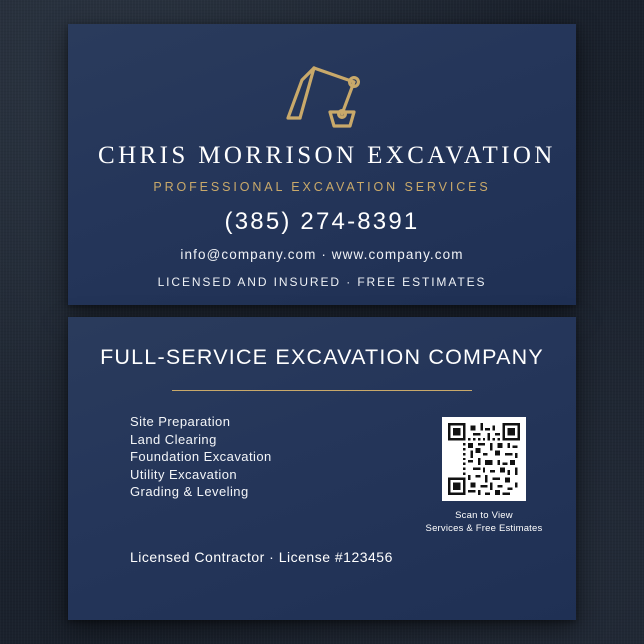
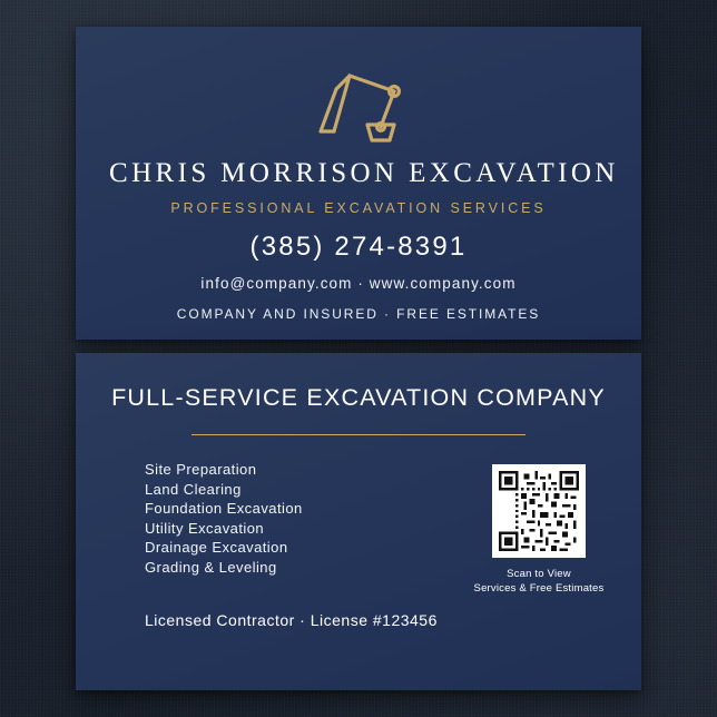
  CHRIS MORRISON EXCAVATION
  PROFESSIONAL EXCAVATION SERVICES
  (385) 274-8391
  info@company.com · www.company.com
- LICENSED AND INSURED · FREE ESTIMATES
+ COMPANY AND INSURED · FREE ESTIMATES
  FULL-SERVICE EXCAVATION COMPANY
  Site Preparation
  Land Clearing
  Foundation Excavation
  Utility Excavation
+ Drainage Excavation
  Grading & Leveling
  Scan to View
  Services & Free Estimates
  Licensed Contractor · License #123456
